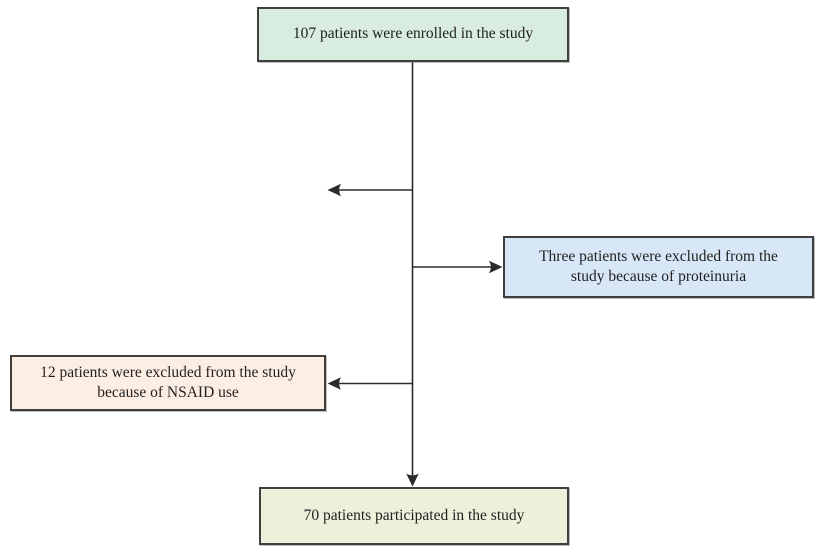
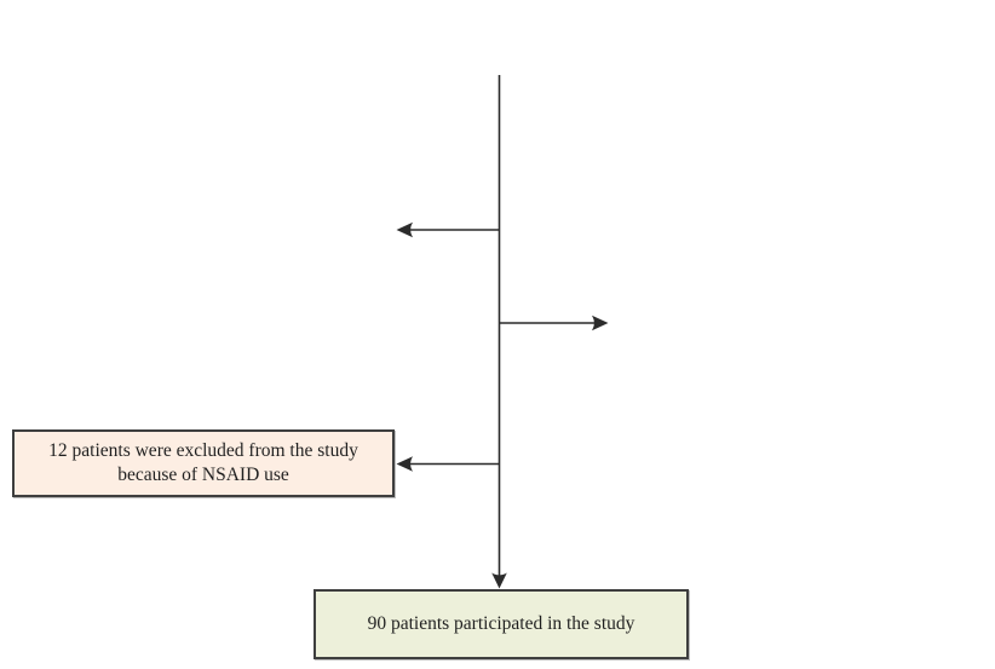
- 107 patients were enrolled in the study
- Three patients were excluded from the
- study because of proteinuria
  12 patients were excluded from the study
  because of NSAID use
- 70 patients participated in the study
+ 90 patients participated in the study
